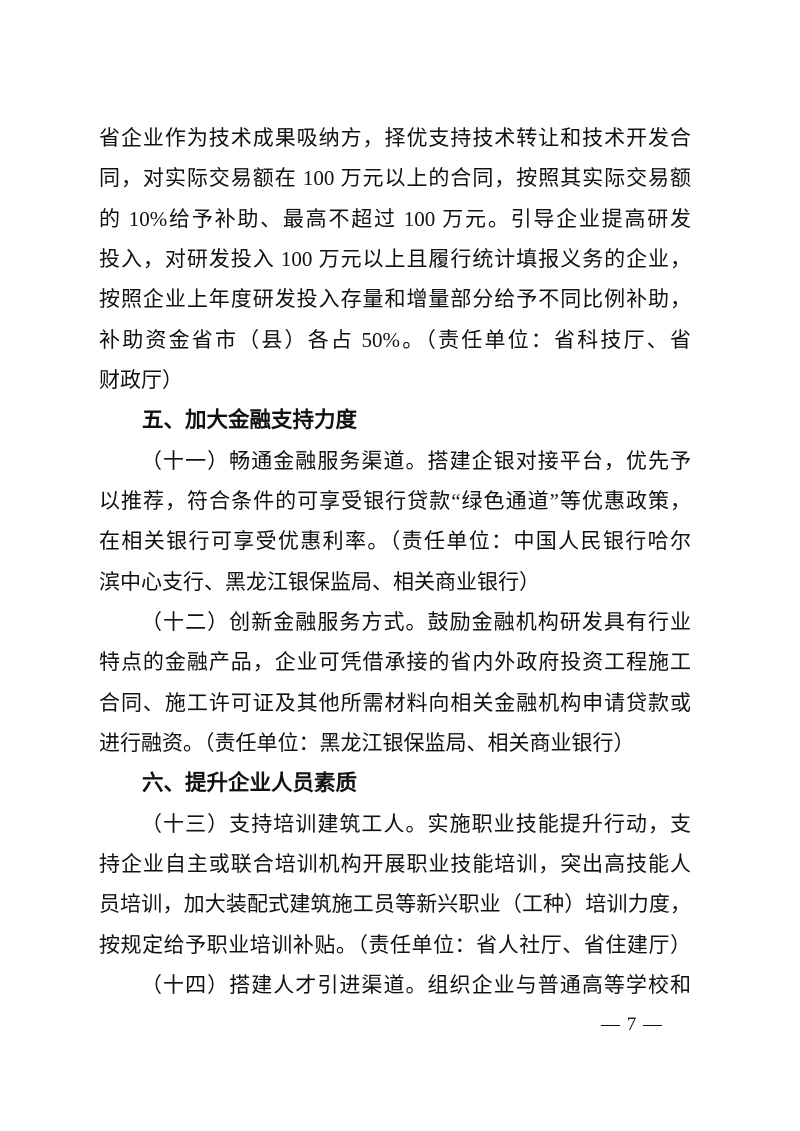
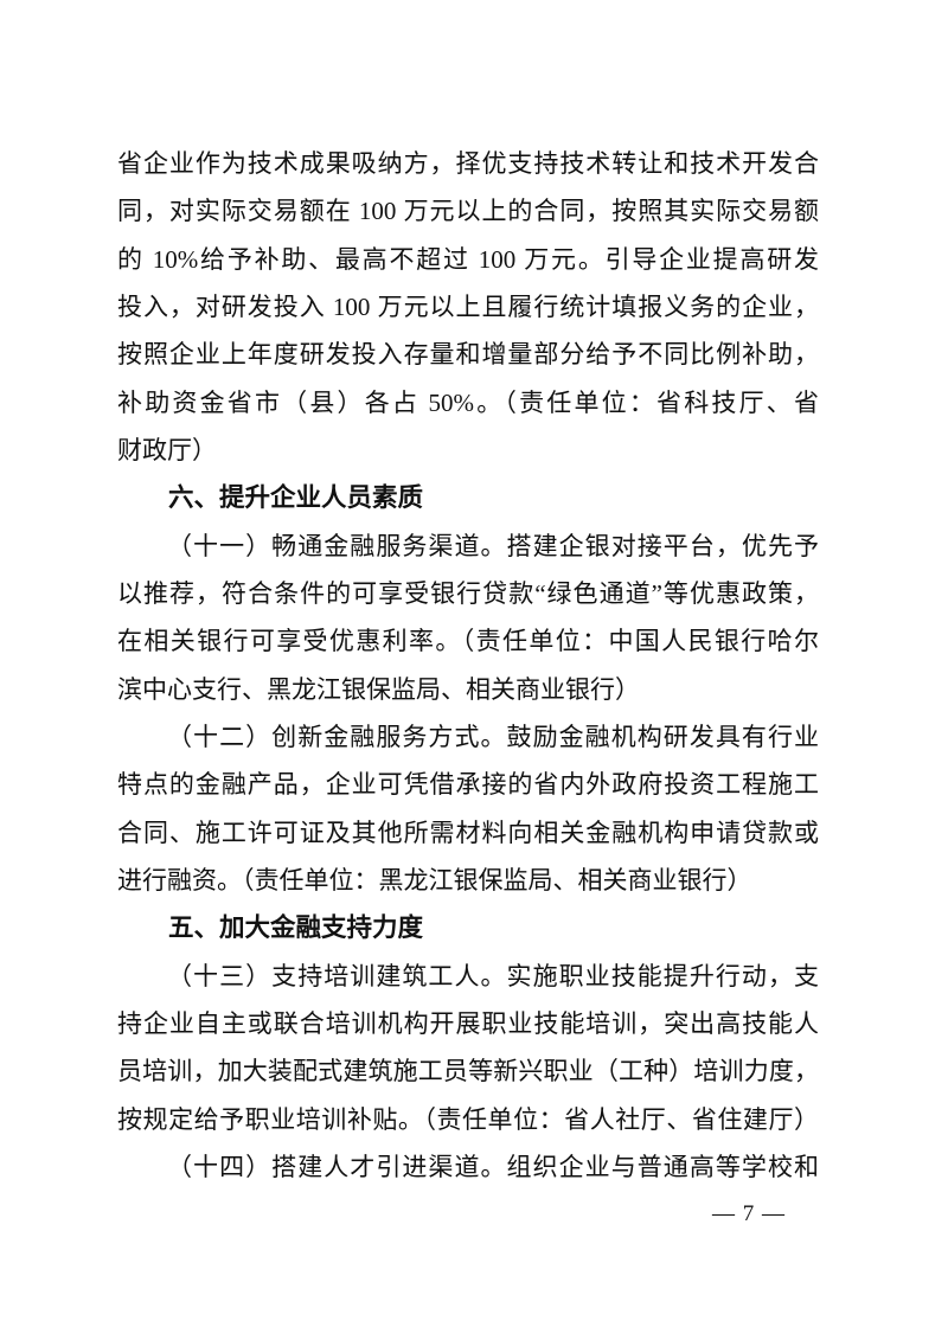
  省企业作为技术成果吸纳方，择优支持技术转让和技术开发合
  同，对实际交易额在 100 万元以上的合同，按照其实际交易额
  的 10%给予补助、最高不超过 100 万元。引导企业提高研发
  投入，对研发投入 100 万元以上且履行统计填报义务的企业，
  按照企业上年度研发投入存量和增量部分给予不同比例补助，
  补助资金省市（县）各占 50%。（责任单位：省科技厅、省
  财政厅）
- 五、加大金融支持力度
+ 六、提升企业人员素质
  （十一）畅通金融服务渠道。搭建企银对接平台，优先予
  以推荐，符合条件的可享受银行贷款“绿色通道”等优惠政策，
  在相关银行可享受优惠利率。（责任单位：中国人民银行哈尔
  滨中心支行、黑龙江银保监局、相关商业银行）
  （十二）创新金融服务方式。鼓励金融机构研发具有行业
  特点的金融产品，企业可凭借承接的省内外政府投资工程施工
  合同、施工许可证及其他所需材料向相关金融机构申请贷款或
  进行融资。（责任单位：黑龙江银保监局、相关商业银行）
- 六、提升企业人员素质
+ 五、加大金融支持力度
  （十三）支持培训建筑工人。实施职业技能提升行动，支
  持企业自主或联合培训机构开展职业技能培训，突出高技能人
  员培训，加大装配式建筑施工员等新兴职业（工种）培训力度，
  按规定给予职业培训补贴。（责任单位：省人社厅、省住建厅）
  （十四）搭建人才引进渠道。组织企业与普通高等学校和
  — 7 —
